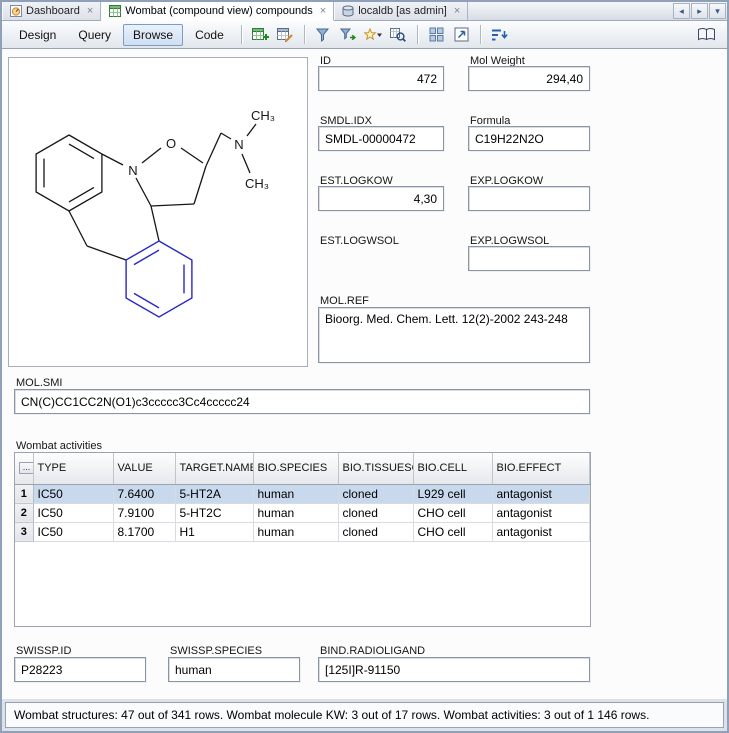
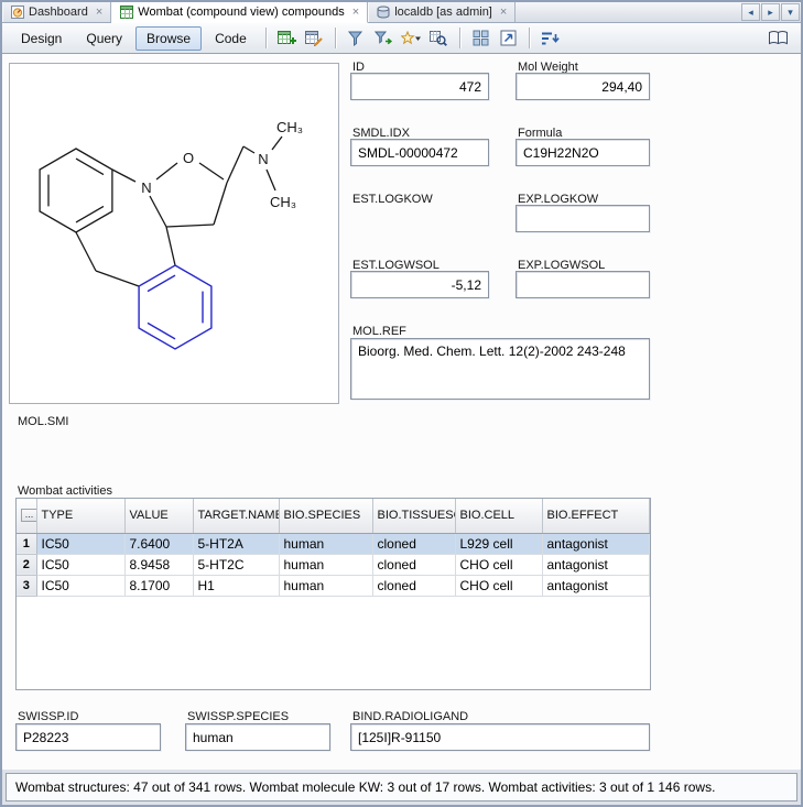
  Dashboard
  ×
  Wombat (compound view) compounds
  ×
  localdb [as admin]
  ×
  ◂
  ▸
  ▾
  Design
  Query
  Browse
  Code
  O
  N
  N
  CH₃
  CH₃
  ID
  472
  Mol Weight
  294,40
  SMDL.IDX
  SMDL-00000472
  Formula
  C19H22N2O
  EST.LOGKOW
- 4,30
  EXP.LOGKOW
  EST.LOGWSOL
+ -5,12
  EXP.LOGWSOL
  MOL.REF
  Bioorg. Med. Chem. Lett. 12(2)-2002 243-248
  MOL.SMI
- CN(C)CC1CC2N(O1)c3ccccc3Cc4ccccc24
  Wombat activities
  ...	TYPE	VALUE	TARGET.NAM	BIO.SPECIES	BIO.TISSUES	BIO.CELL	BIO.EFFECT
  1	IC50	7.6400	5-HT2A	human	cloned	L929 cell	antagonist
- 2	IC50	7.9100	5-HT2C	human	cloned	CHO cell	antagonist
+ 2	IC50	8.9458	5-HT2C	human	cloned	CHO cell	antagonist
  3	IC50	8.1700	H1	human	cloned	CHO cell	antagonist
  SWISSP.ID
  P28223
  SWISSP.SPECIES
  human
  BIND.RADIOLIGAND
  [125I]R-91150
  Wombat structures: 47 out of 341 rows. Wombat molecule KW: 3 out of 17 rows. Wombat activities: 3 out of 1 146 rows.
